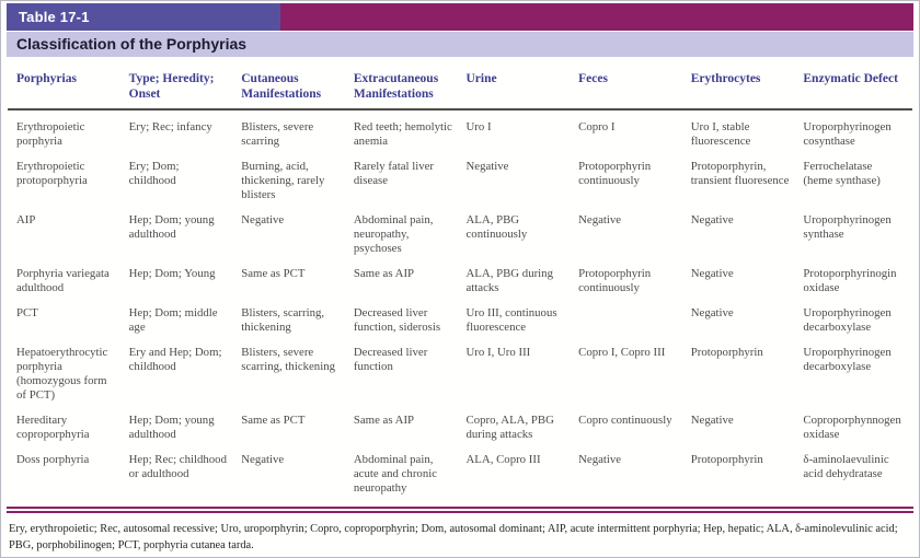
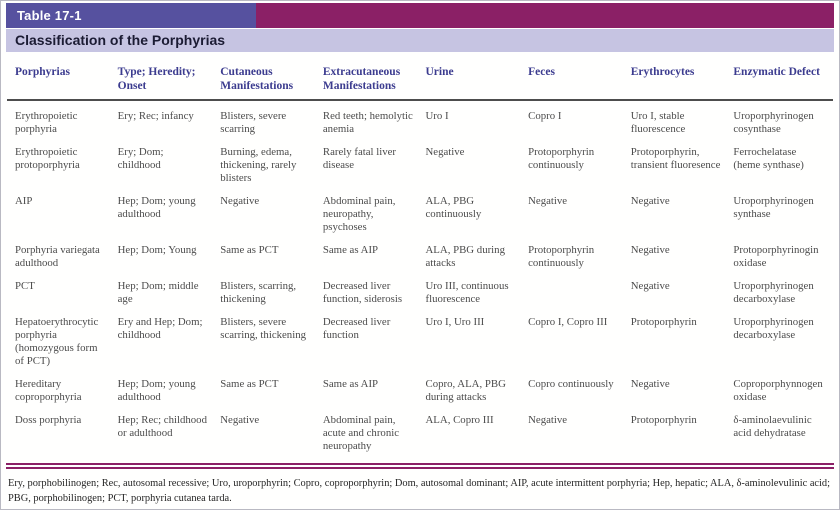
  Table 17-1
  Classification of the Porphyrias
  Porphyrias
  Type; Heredity; Onset
  Cutaneous Manifestations
  Extracutaneous Manifestations
  Urine
  Feces
  Erythrocytes
  Enzymatic Defect
  Erythropoietic porphyria
  Ery; Rec; infancy
  Blisters, severe scarring
  Red teeth; hemo­lytic anemia
  Uro I
  Copro I
  Uro I, stable fluorescence
  Uroporphyrino­gen cosynthase
  Erythropoietic protoporphyria
  Ery; Dom; childhood
- Burning, acid, thickening, rarely blisters
+ Burning, edema, thickening, rarely blisters
  Rarely fatal liver disease
  Negative
  Protoporphyrin continuously
  Protoporphy­rin, transient fluoresence
  Ferrochelatase (heme synthase)
  AIP
  Hep; Dom; young adulthood
  Negative
  Abdominal pain, neuropathy, psychoses
  ALA, PBG continuously
  Negative
  Negative
  Uroporphyrino­gen synthase
  Porphyria varie­gata adulthood
  Hep; Dom; Young
  Same as PCT
  Same as AIP
  ALA, PBG during attacks
  Protoporphyrin continuously
  Negative
  Protoporphyrino­gin oxidase
  PCT
  Hep; Dom; mid­dle age
  Blisters, scarring, thickening
  Decreased liver function, siderosis
  Uro III, continu­ous fluorescence
  Negative
  Uropor­phyrinogen decarboxylase
  Hepatoerythro­cytic porphyria (homozygous form of PCT)
  Ery and Hep; Dom; childhood
  Blisters, se­vere scarring, thickening
  Decreased liver function
  Uro I, Uro III
  Copro I, Copro III
  Protoporphyrin
  Uropor­phyrinogen decarboxylase
  Hereditary coproporphyria
  Hep; Dom; young adulthood
  Same as PCT
  Same as AIP
  Copro, ALA, PBG during attacks
  Copro continuously
  Negative
  Coproporphyn­nogen oxidase
  Doss porphyria
  Hep; Rec; childhood or adulthood
  Negative
  Abdominal pain, acute and chronic neuropathy
  ALA, Copro III
  Negative
  Protoporphyrin
  δ-aminolaevulinic acid dehydratase
- Ery, erythropoietic; Rec, autosomal recessive; Uro, uroporphyrin; Copro, coproporphyrin; Dom, autosomal dominant; AIP, acute intermittent porphyria; Hep, hepatic; ALA, δ-aminolevulinic acid; PBG, porphobilinogen; PCT, porphyria cutanea tarda.
+ Ery, porphobilinogen; Rec, autosomal recessive; Uro, uroporphyrin; Copro, coproporphyrin; Dom, autosomal dominant; AIP, acute intermittent porphyria; Hep, hepatic; ALA, δ-aminolevulinic acid; PBG, porphobilinogen; PCT, porphyria cutanea tarda.
